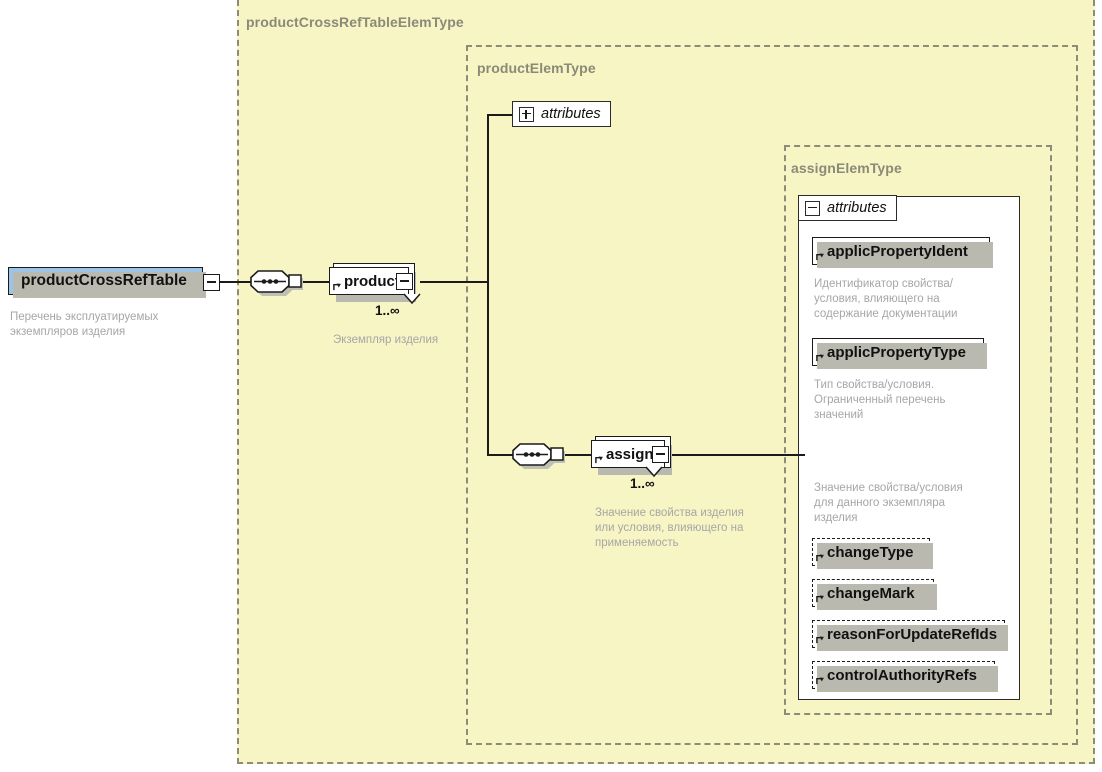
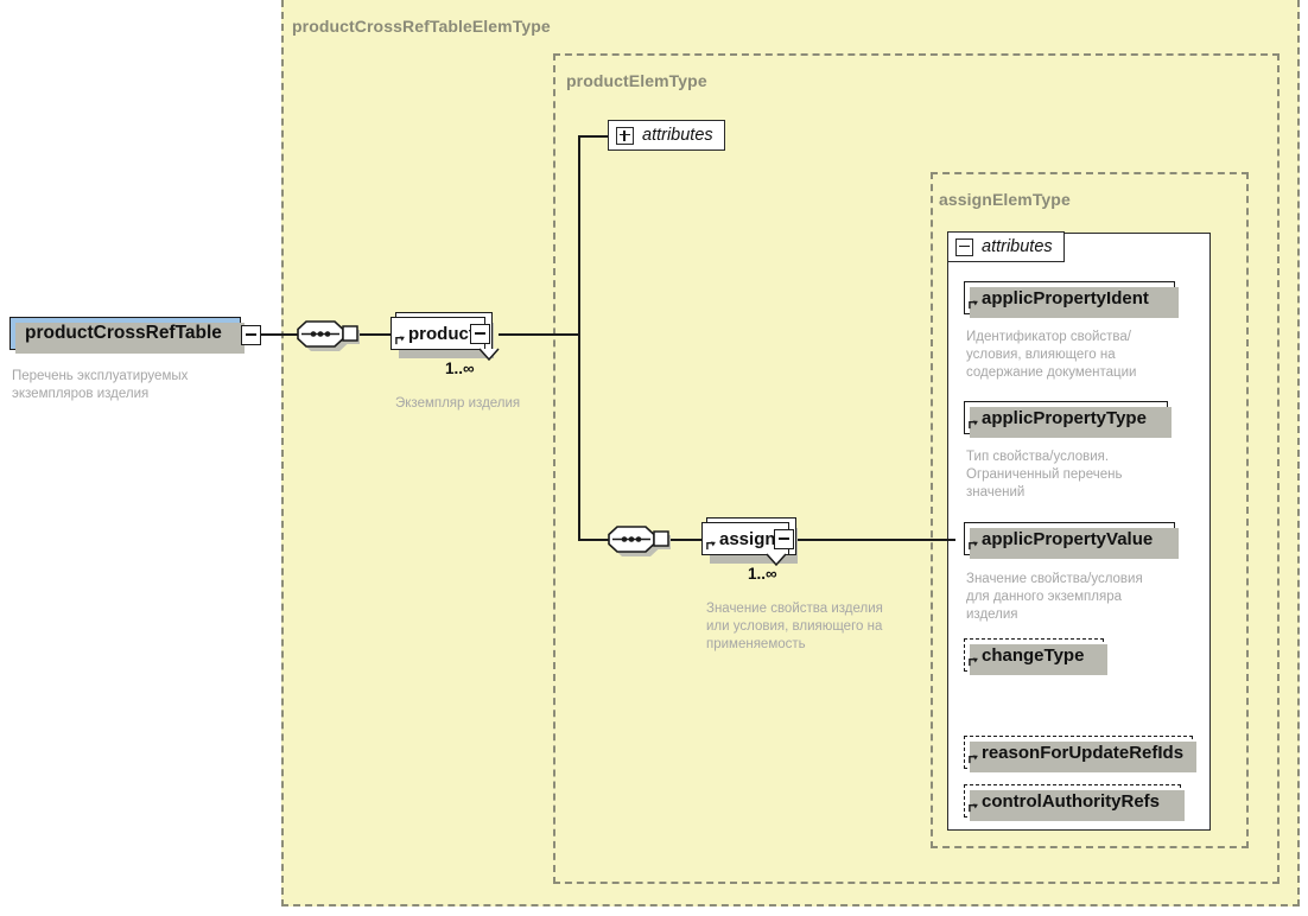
  productCrossRefTableElemType
  productElemType
  assignElemType
  productCrossRefTable
  Перечень эксплуатируемых
  экземпляров изделия
  produc
  1..∞
  Экземпляр изделия
  attributes
  assign
  1..∞
  Значение свойства изделия
  или условия, влияющего на
  применяемость
  attributes
  applicPropertyIdent
  Идентификатор свойства/
  условия, влияющего на
  содержание документации
  applicPropertyType
  Тип свойства/условия.
  Ограниченный перечень
  значений
+ applicPropertyValue
  Значение свойства/условия
  для данного экземпляра
  изделия
  changeType
- changeMark
  reasonForUpdateRefIds
  controlAuthorityRefs
